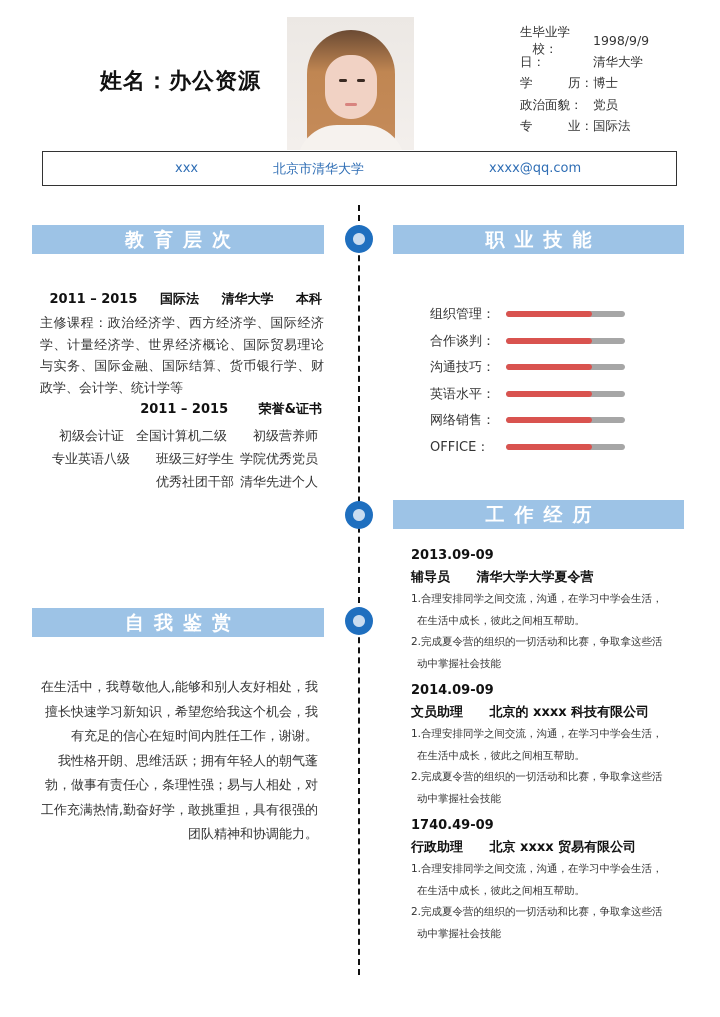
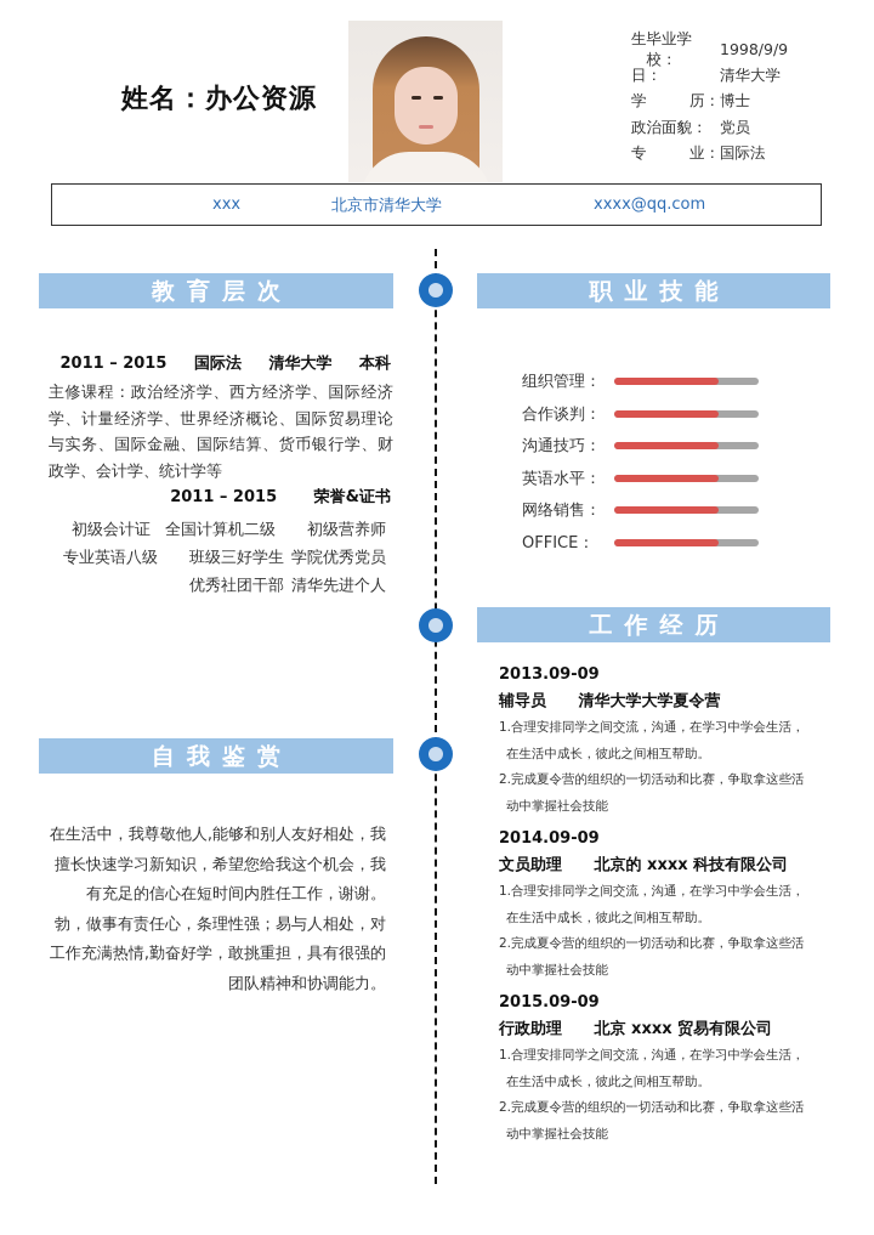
  姓名：办公资源
  生
  毕业学校：
  1998/9/9
  日：
  清华大学
  学
  历：
  博士
  政治面貌：
  党员
  专
  业：
  国际法
  xxx
  北京市清华大学
  xxxx@qq.com
  教育层次
  2011 – 2015 国际法 清华大学 本科
  主修课程：政治经济学、西方经济学、国际经济学、计量经济学、世界经济概论、国际贸易理论与实务、国际金融、国际结算、货币银行学、财政学、会计学、统计学等
  2011 – 2015 荣誉&证书
  初级会计证
  全国计算机二级
  初级营养师
  专业英语八级
  班级三好学生
  学院优秀党员
  优秀社团干部
  清华先进个人
  职业技能
  组织管理：
  合作谈判：
  沟通技巧：
  英语水平：
  网络销售：
  OFFICE：
  自我鉴赏
  在生活中，我尊敬他人,能够和别人友好相处，我
  擅长快速学习新知识，希望您给我这个机会，我
  有充足的信心在短时间内胜任工作，谢谢。
- 我性格开朗、思维活跃；拥有年轻人的朝气蓬
  勃，做事有责任心，条理性强；易与人相处，对
  工作充满热情,勤奋好学，敢挑重担，具有很强的
  团队精神和协调能力。
  工作经历
  2013.09-09
  辅导员 清华大学大学夏令营
  1.合理安排同学之间交流，沟通，在学习中学会生活，
  在生活中成长，彼此之间相互帮助。
  2.完成夏令营的组织的一切活动和比赛，争取拿这些活
  动中掌握社会技能
  2014.09-09
  文员助理 北京的 xxxx 科技有限公司
  1.合理安排同学之间交流，沟通，在学习中学会生活，
  在生活中成长，彼此之间相互帮助。
  2.完成夏令营的组织的一切活动和比赛，争取拿这些活
  动中掌握社会技能
- 1740.49-09
+ 2015.09-09
  行政助理 北京 xxxx 贸易有限公司
  1.合理安排同学之间交流，沟通，在学习中学会生活，
  在生活中成长，彼此之间相互帮助。
  2.完成夏令营的组织的一切活动和比赛，争取拿这些活
  动中掌握社会技能
